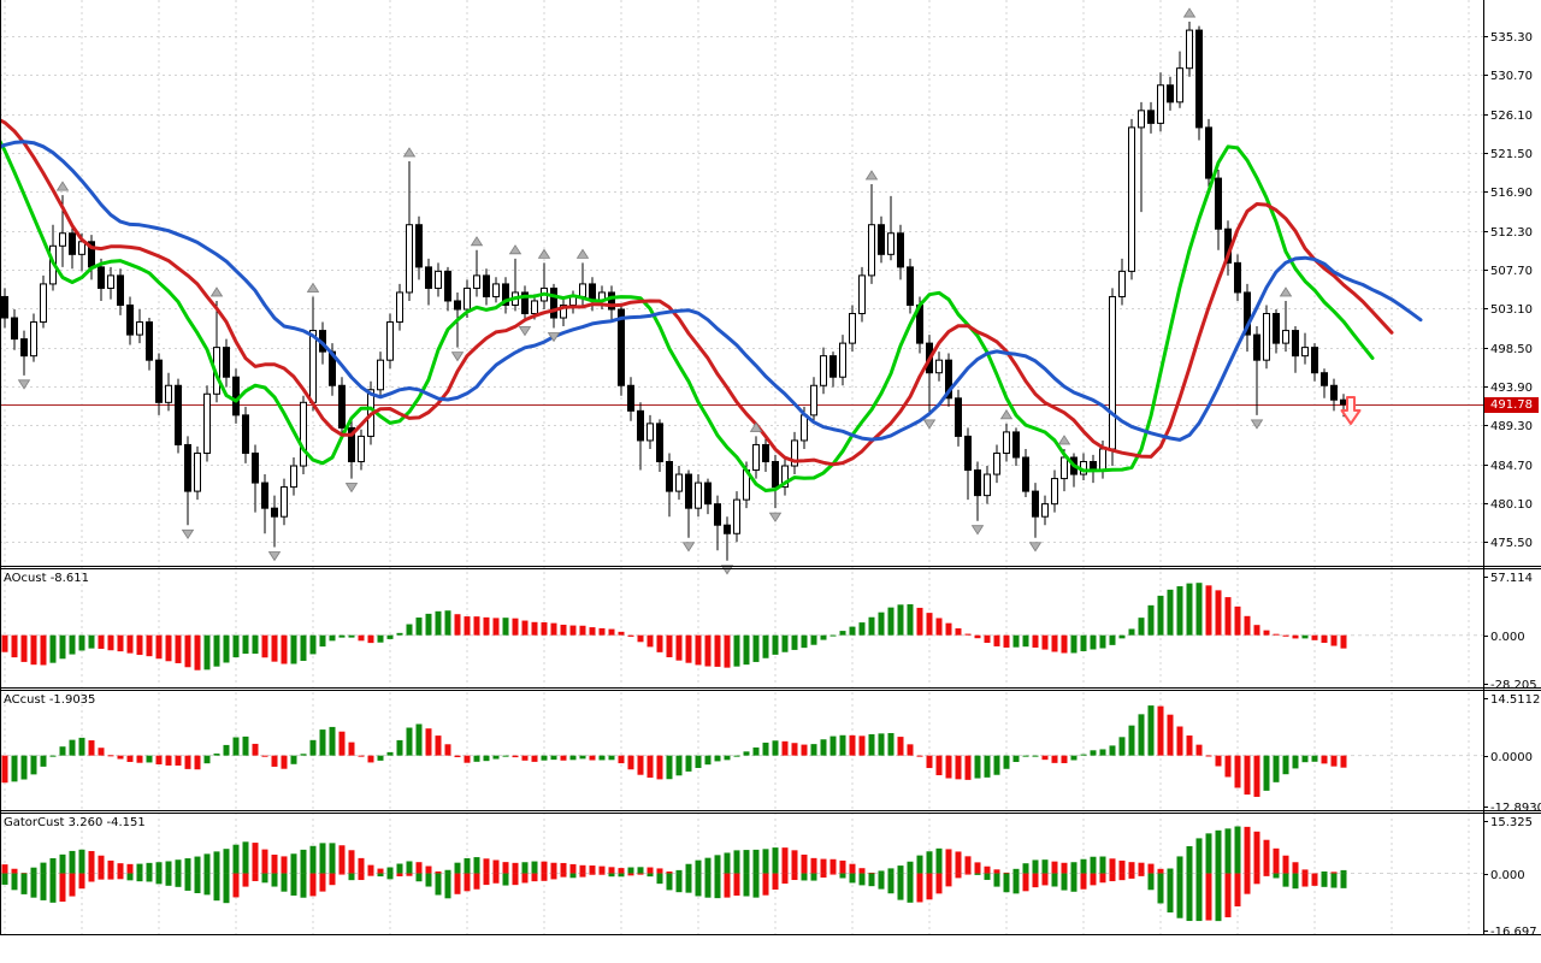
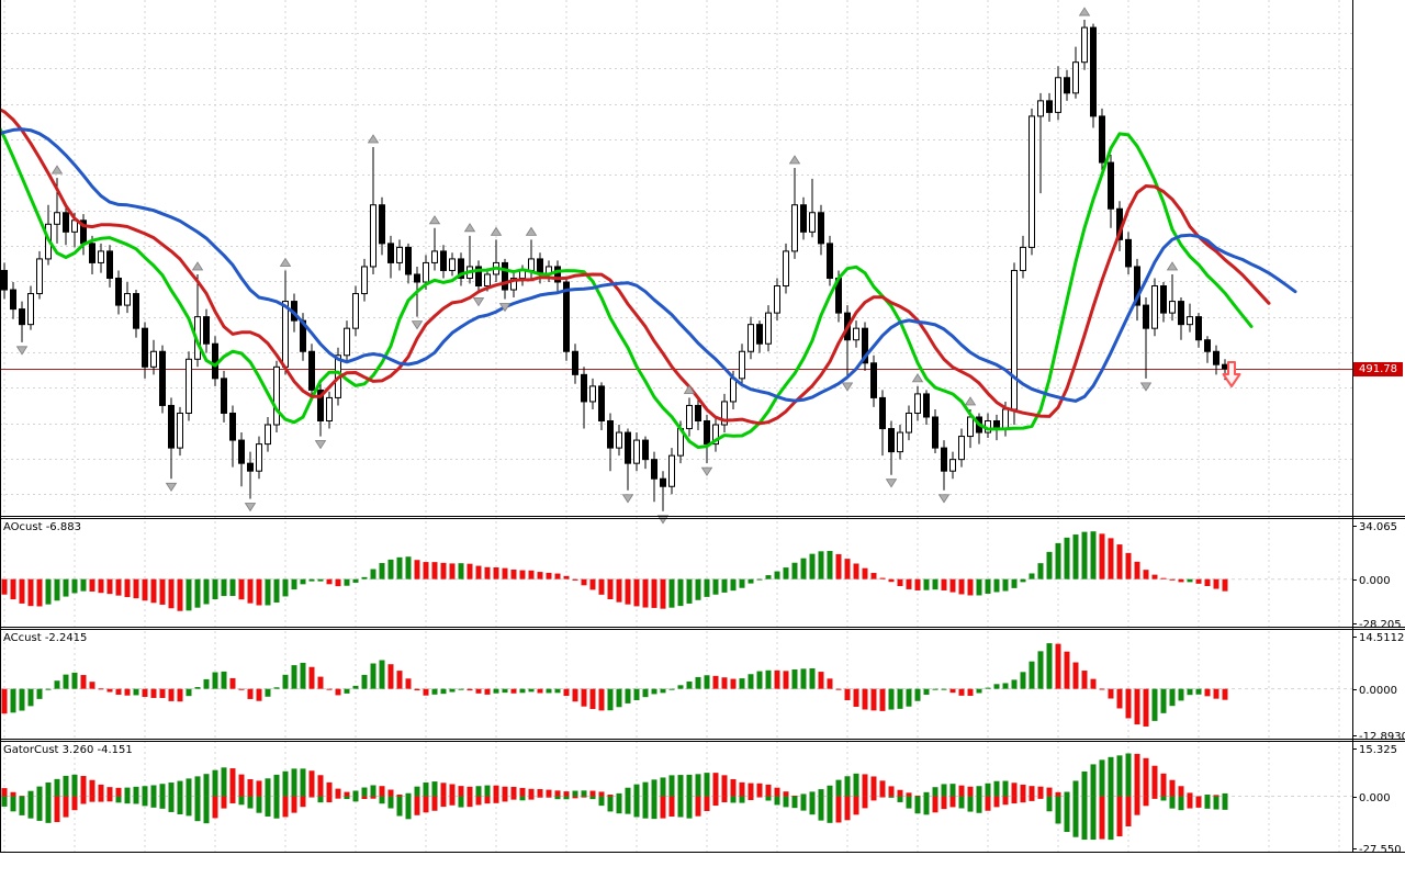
- 57.114
+ 34.065
  0.000
  -28.205
  14.5112
  0.0000
  -12.893
  15.325
  0.000
- -16.697
+ -27.550
- 535.30
- 530.70
- 526.10
- 521.50
- 516.90
- 512.30
- 507.70
- 503.10
- 498.50
- 493.90
- 489.30
- 484.70
- 480.10
- 475.50
- AOcust -8.611
+ AOcust -6.883
- ACcust -1.9035
+ ACcust -2.2415
  GatorCust 3.260 -4.151
  491.78
